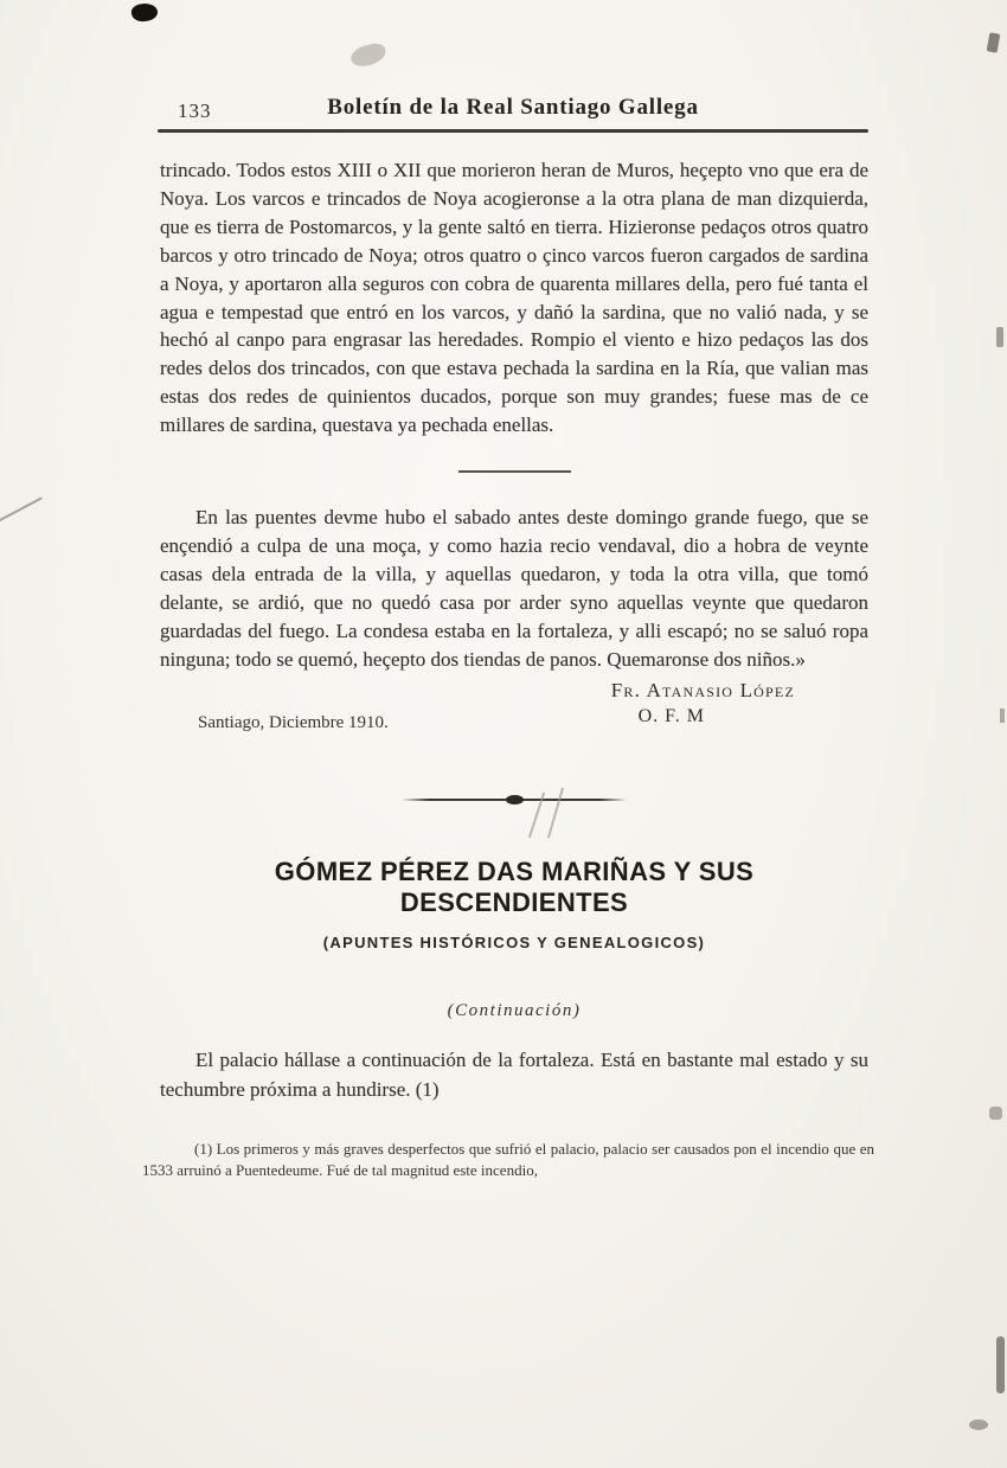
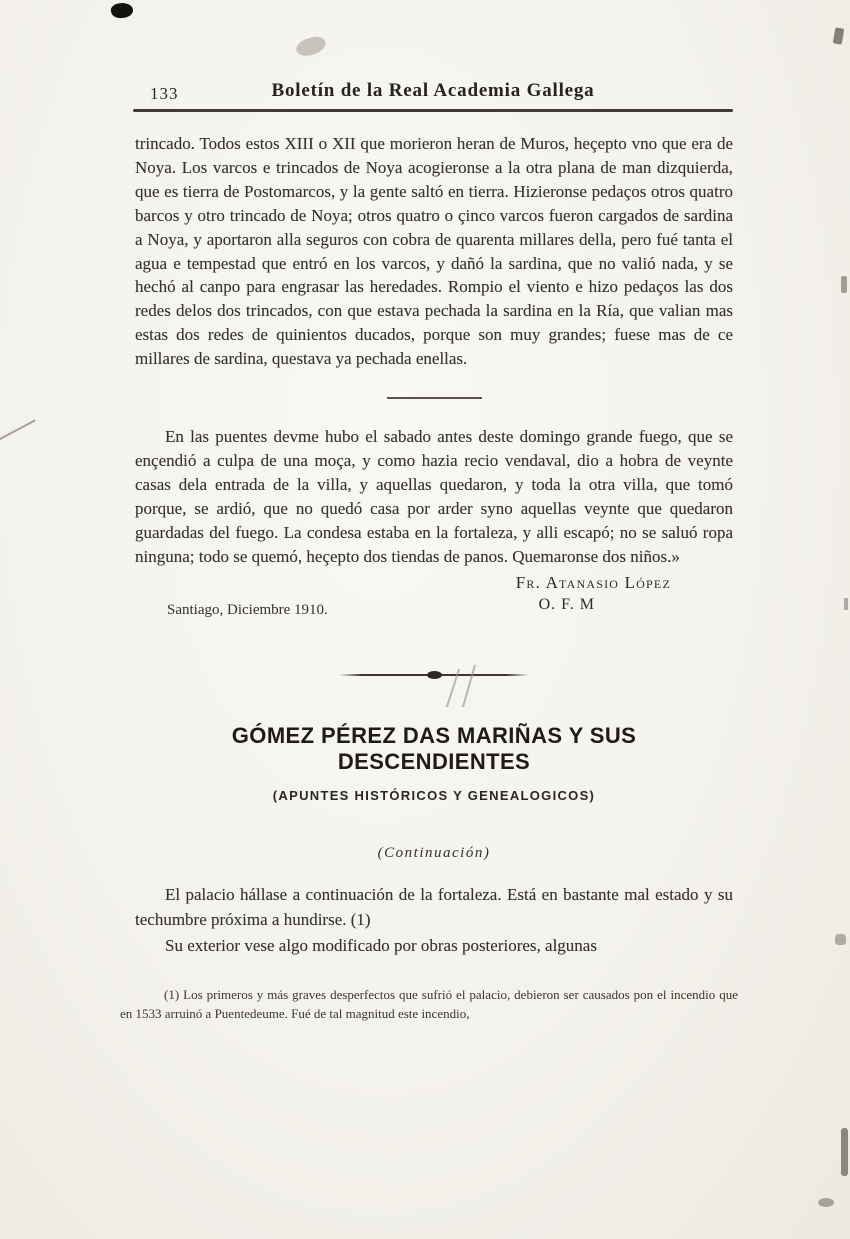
  133
- Boletín de la Real Santiago Gallega
+ Boletín de la Real Academia Gallega
  trincado. Todos estos XIII o XII que morieron heran de Muros, heçepto vno que era de Noya. Los varcos e trincados de Noya acogieronse a la otra plana de man dizquierda, que es tierra de Postomarcos, y la gente saltó en tierra. Hizieronse pedaços otros quatro barcos y otro trincado de Noya; otros quatro o çinco varcos fueron cargados de sardina a Noya, y aportaron alla seguros con cobra de quarenta millares della, pero fué tanta el agua e tempestad que entró en los varcos, y dañó la sardina, que no valió nada, y se hechó al canpo para engrasar las heredades. Rompio el viento e hizo pedaços las dos redes delos dos trincados, con que estava pechada la sardina en la Ría, que valian mas estas dos redes de quinientos ducados, porque son muy grandes; fuese mas de ce millares de sardina, questava ya pechada enellas.
- En las puentes devme hubo el sabado antes deste domingo grande fuego, que se ençendió a culpa de una moça, y como hazia recio vendaval, dio a hobra de veynte casas dela entrada de la villa, y aquellas quedaron, y toda la otra villa, que tomó delante, se ardió, que no quedó casa por arder syno aquellas veynte que quedaron guardadas del fuego. La condesa estaba en la fortaleza, y alli escapó; no se saluó ropa ninguna; todo se quemó, heçepto dos tiendas de panos. Quemaronse dos niños.»
+ En las puentes devme hubo el sabado antes deste domingo grande fuego, que se ençendió a culpa de una moça, y como hazia recio vendaval, dio a hobra de veynte casas dela entrada de la villa, y aquellas quedaron, y toda la otra villa, que tomó porque, se ardió, que no quedó casa por arder syno aquellas veynte que quedaron guardadas del fuego. La condesa estaba en la fortaleza, y alli escapó; no se saluó ropa ninguna; todo se quemó, heçepto dos tiendas de panos. Quemaronse dos niños.»
  Fr. Atanasio López
  O. F. M
  Santiago, Diciembre 1910.
  GÓMEZ PÉREZ DAS MARIÑAS Y SUS DESCENDIENTES
  (APUNTES HISTÓRICOS Y GENEALOGICOS)
  (Continuación)
  El palacio hállase a continuación de la fortaleza. Está en bastante mal estado y su techumbre próxima a hundirse. (1)
+ Su exterior vese algo modificado por obras posteriores, algunas
- (1) Los primeros y más graves desperfectos que sufrió el palacio, palacio ser causados pon el incendio que en 1533 arruinó a Puentedeume. Fué de tal magnitud este incendio,
+ (1) Los primeros y más graves desperfectos que sufrió el palacio, debieron ser causados pon el incendio que en 1533 arruinó a Puentedeume. Fué de tal magnitud este incendio,
